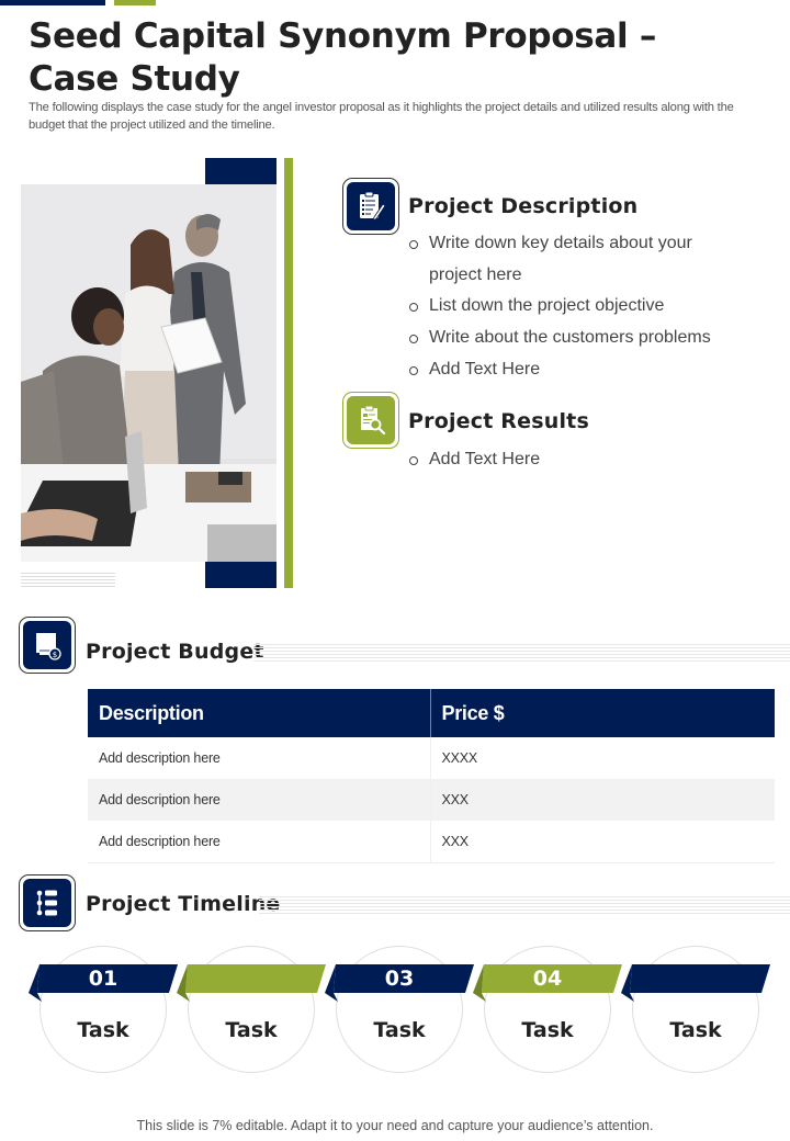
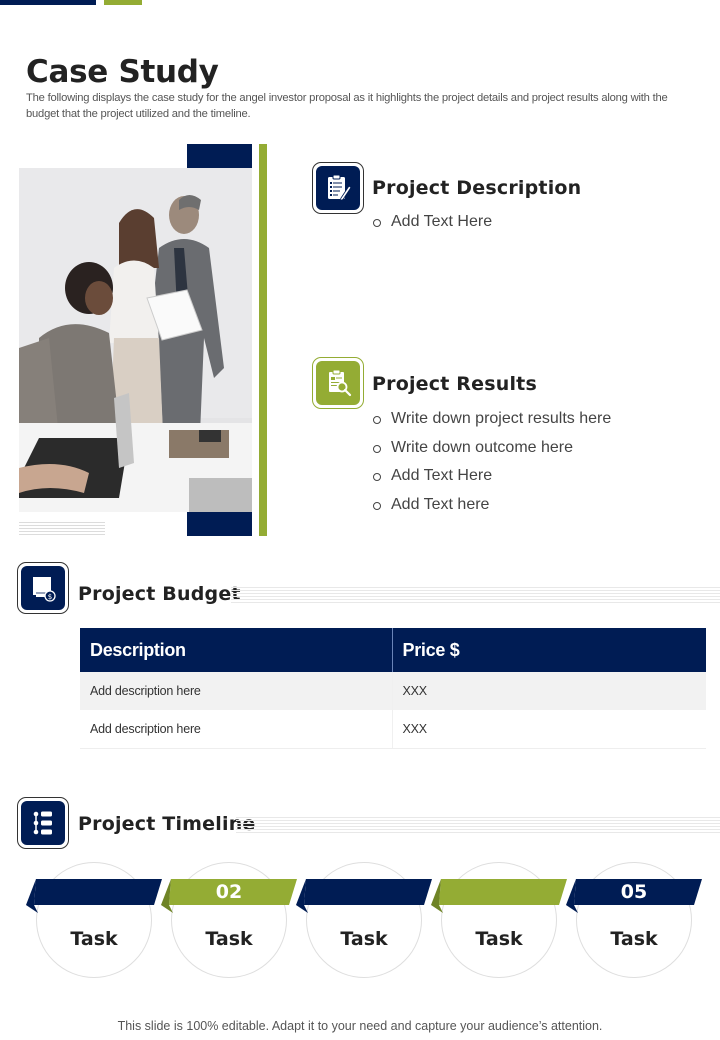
- Seed Capital Synonym Proposal –
  Case Study
- The following displays the case study for the angel investor proposal as it highlights the project details and utilized results along with the budget that the project utilized and the timeline.
+ The following displays the case study for the angel investor proposal as it highlights the project details and project results along with the budget that the project utilized and the timeline.
  Project Description
- Write down key details about your
- project here
- List down the project objective
- Write about the customers problems
  Add Text Here
  Project Results
+ Write down project results here
+ Write down outcome here
  Add Text Here
+ Add Text here
  $
  Project Budge
  Description	Price $
- Add description here	XXXX
  Add description here	XXX
  Add description here	XXX
  Project Timeli
- 01
  Task
+ 02
  Task
- 03
  Task
- 04
  Task
+ 05
  Task
- This slide is 7% editable. Adapt it to your need and capture your audience’s attention.
+ This slide is 100% editable. Adapt it to your need and capture your audience’s attention.
